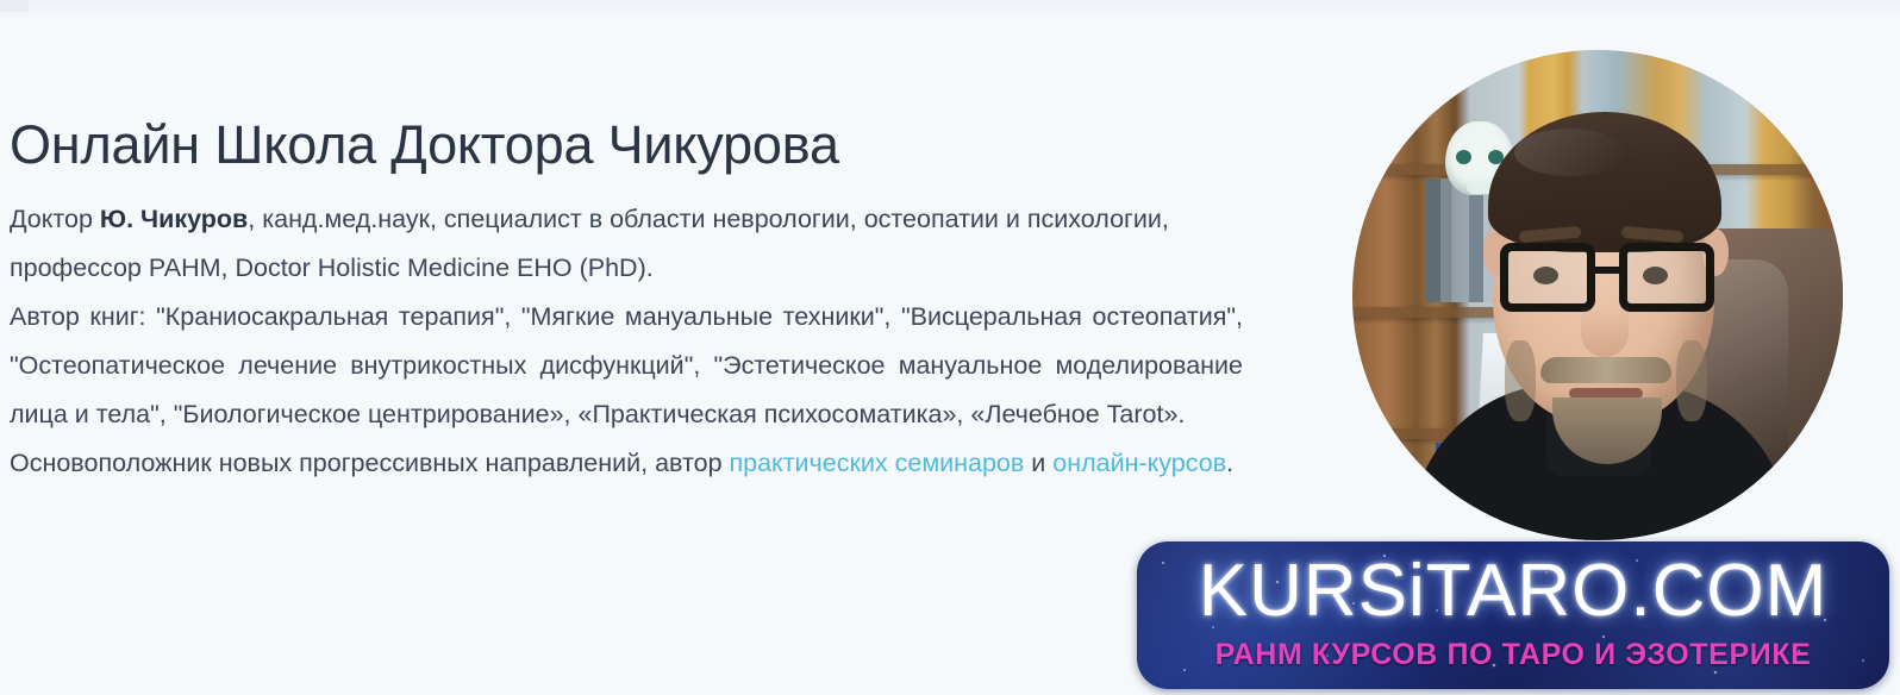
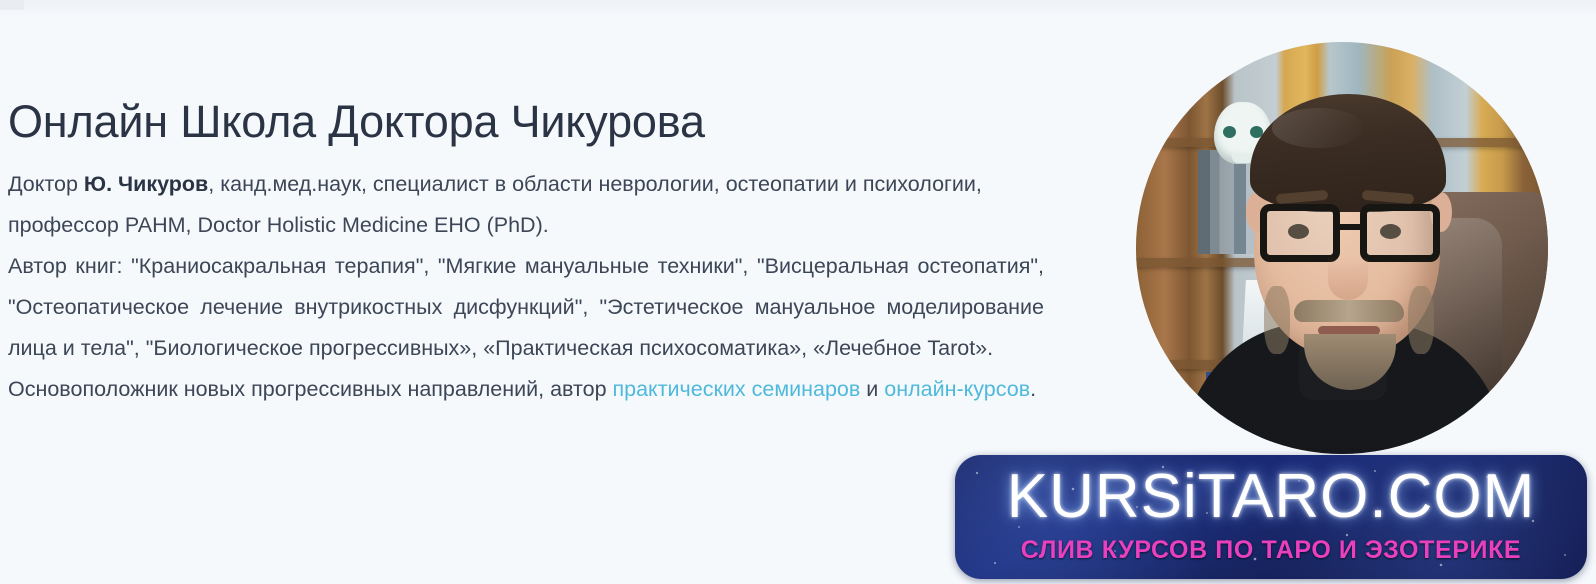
  Онлайн Школа Доктора Чикурова
  Доктор Ю. Чикуров, канд.мед.наук, специалист в области неврологии, остеопатии и психологии, профессор РАНМ, Doctor Holistic Medicine EHO (PhD).
- Автор книг: "Краниосакральная терапия", "Мягкие мануальные техники", "Висцеральная остеопатия", "Остеопатическое лечение внутрикостных дисфункций", "Эстетическое мануальное моделирование лица и тела", "Биологическое центрирование», «Практическая психосоматика», «Лечебное Tarot».
+ Автор книг: "Краниосакральная терапия", "Мягкие мануальные техники", "Висцеральная остеопатия", "Остеопатическое лечение внутрикостных дисфункций", "Эстетическое мануальное моделирование лица и тела", "Биологическое прогрессивных», «Практическая психосоматика», «Лечебное Tarot».
  Основоположник новых прогрессивных направлений, автор практических семинаров и онлайн-курсов.
  KURSiTARO.COM
- РАНМ КУРСОВ ПО ТАРО И ЭЗОТЕРИКЕ
+ СЛИВ КУРСОВ ПО ТАРО И ЭЗОТЕРИКЕ
